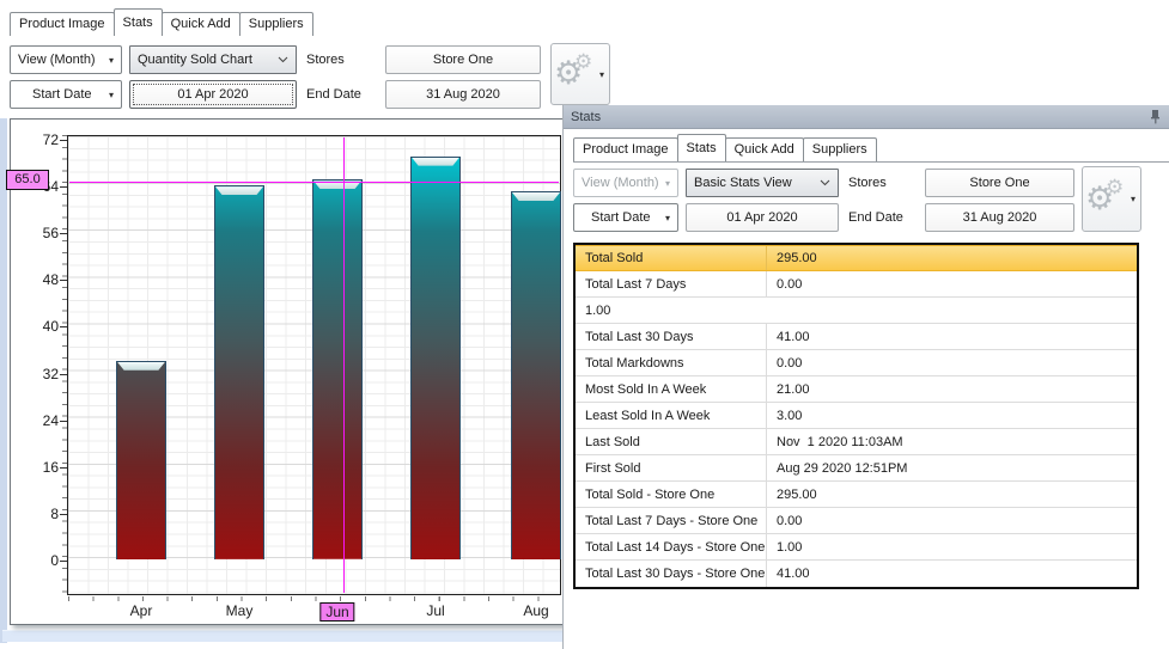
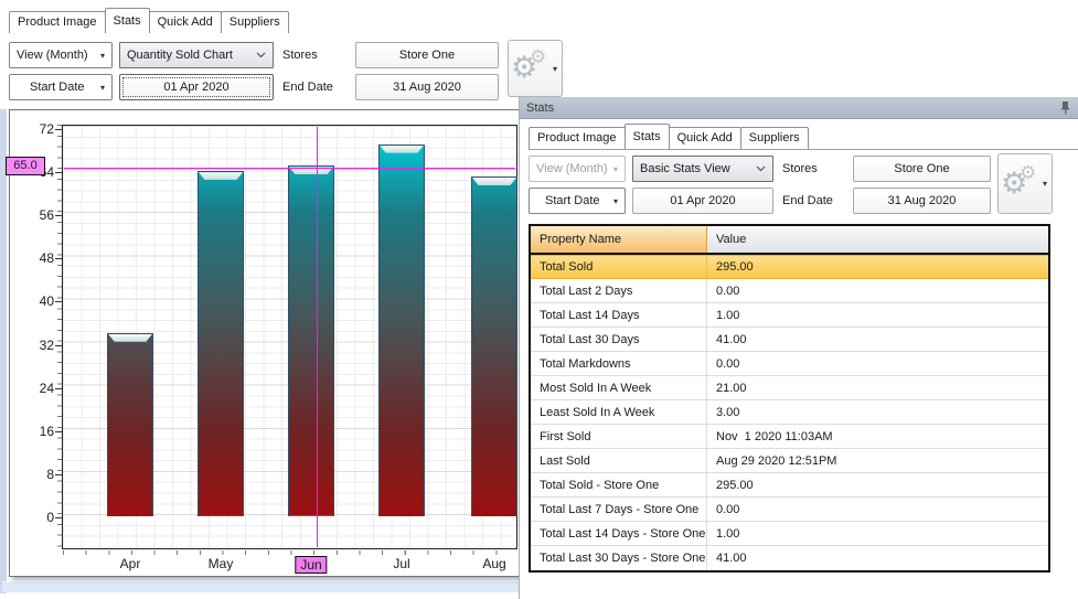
  Product Image
  Stats
  Quick Add
  Suppliers
  View (Month)
  ▾
  Quantity Sold Chart
  Stores
  Store One
  Start Date
  ▾
  01 Apr 2020
  End Date
  31 Aug 2020
  ⚙
  ⚙
  ▾
  65.0
  72
  56
  48
  40
  32
  24
  16
  8
  0
  Apr
  May
  Jun
  Jul
  Aug
  Stats
  Product Image
  Stats
  Quick Add
  Suppliers
  View (Month)
  ▾
  Basic Stats View
  Stores
  Store One
  Start Date
  ▾
  01 Apr 2020
  End Date
  31 Aug 2020
  ⚙
  ⚙
  ▾
+ Property Name
+ Value
  Total Sold
  295.00
- Total Last 7 Days
+ Total Last 2 Days
  0.00
+ Total Last 14 Days
  1.00
  Total Last 30 Days
  41.00
  Total Markdowns
  0.00
  Most Sold In A Week
  21.00
  Least Sold In A Week
  3.00
- Last Sold
+ First Sold
  Nov 1 2020 11:03AM
- First Sold
+ Last Sold
  Aug 29 2020 12:51PM
  Total Sold - Store One
  295.00
  Total Last 7 Days - Store One
  0.00
  Total Last 14 Days - Store One
  1.00
  Total Last 30 Days - Store One
  41.00
